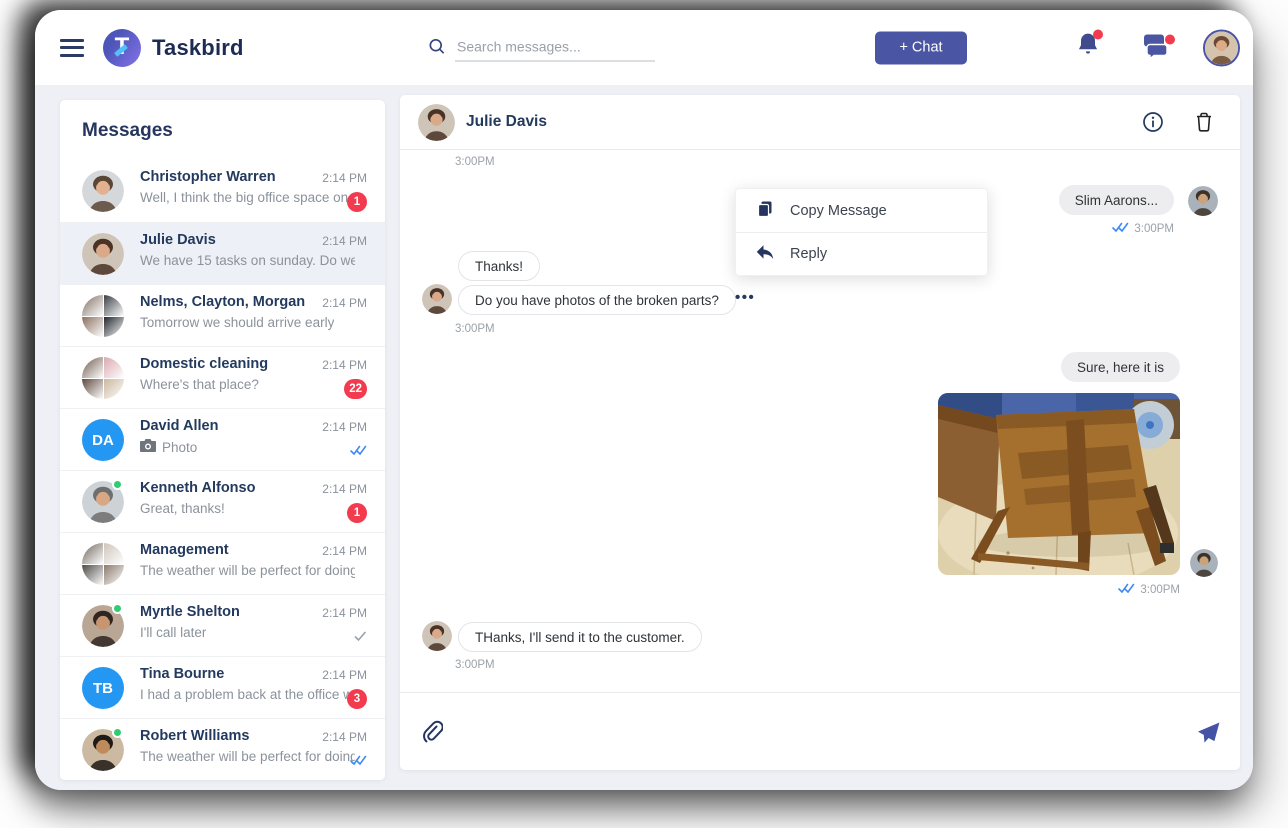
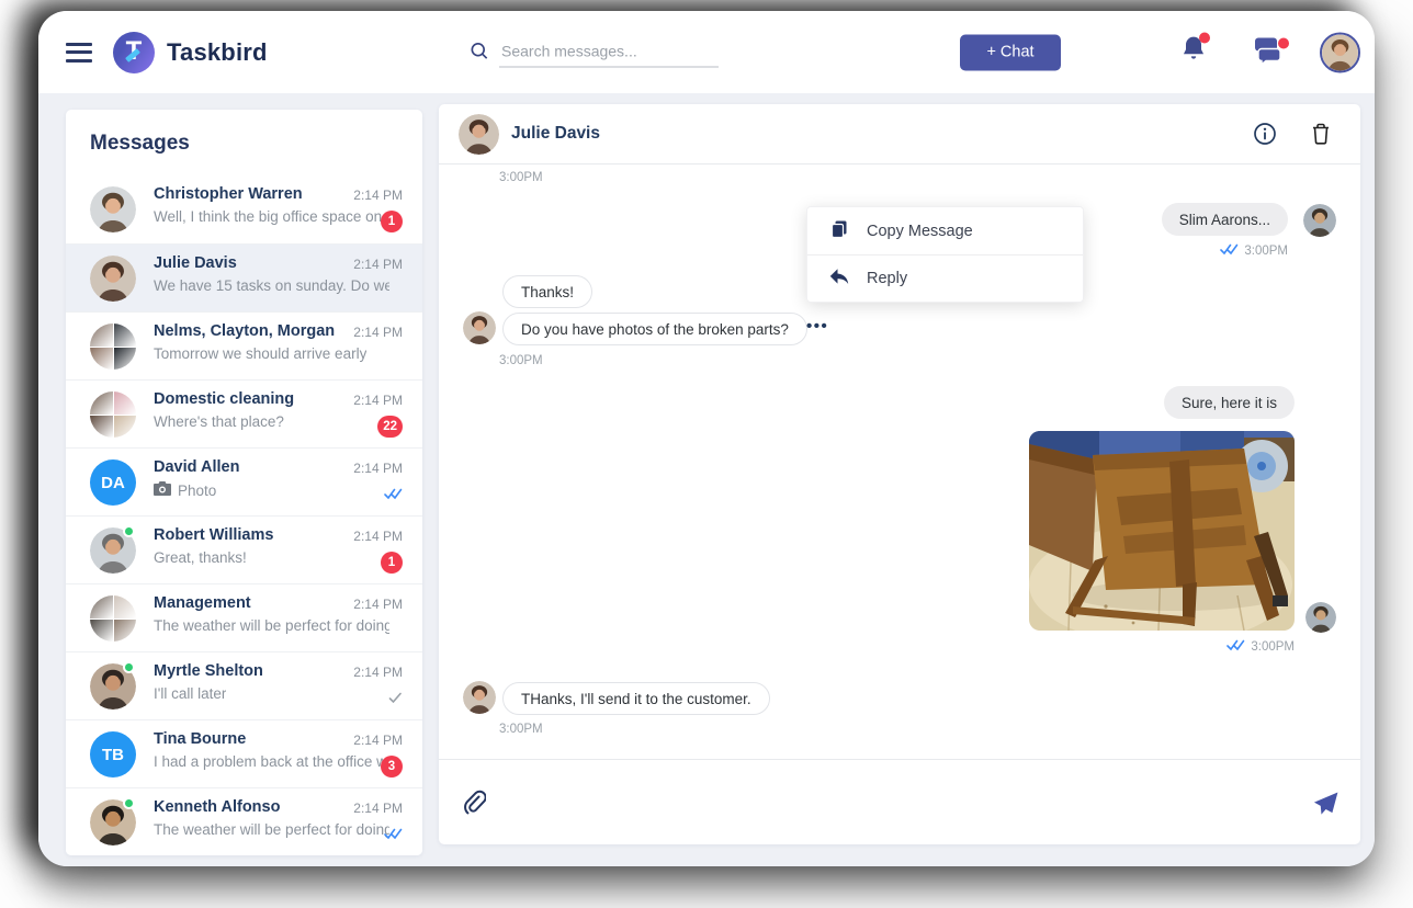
  Taskbird
  Search messages...
  + Chat
  Messages
  Christopher Warren
  Well, I think the big office space on
  2:14 PM
  1
  Julie Davis
  We have 15 tasks on sunday. Do we
  2:14 PM
  Nelms, Clayton, Morgan
  Tomorrow we should arrive early
  2:14 PM
  Domestic cleaning
  Where's that place?
  2:14 PM
  22
  DA
  David Allen
  Photo
  2:14 PM
- Kenneth Alfonso
+ Robert Williams
  Great, thanks!
  2:14 PM
  1
  Management
  The weather will be perfect for doing
  2:14 PM
  Myrtle Shelton
  I'll call later
  2:14 PM
  TB
  Tina Bourne
  I had a problem back at the office
  2:14 PM
  3
- Robert Williams
+ Kenneth Alfonso
  The weather will be perfect for doing
  2:14 PM
  Julie Davis
  3:00PM
  Slim Aarons...
  3:00PM
  Copy Message
  Reply
  Thanks!
  Do you have photos of the broken parts?
  •••
  3:00PM
  Sure, here it is
  3:00PM
  THanks, I'll send it to the customer.
  3:00PM
